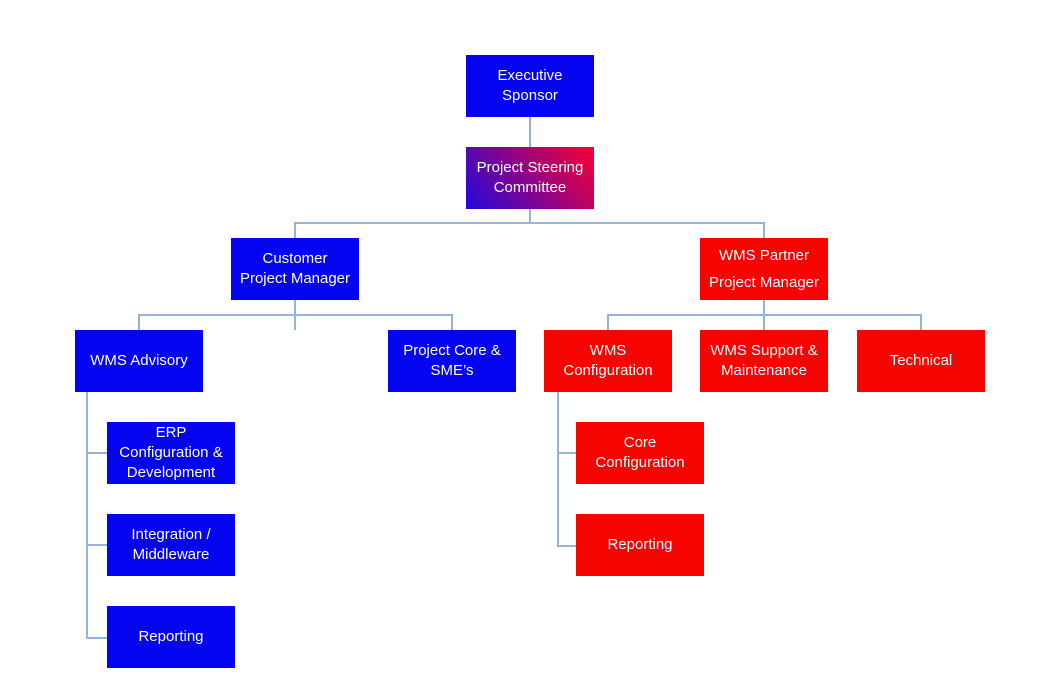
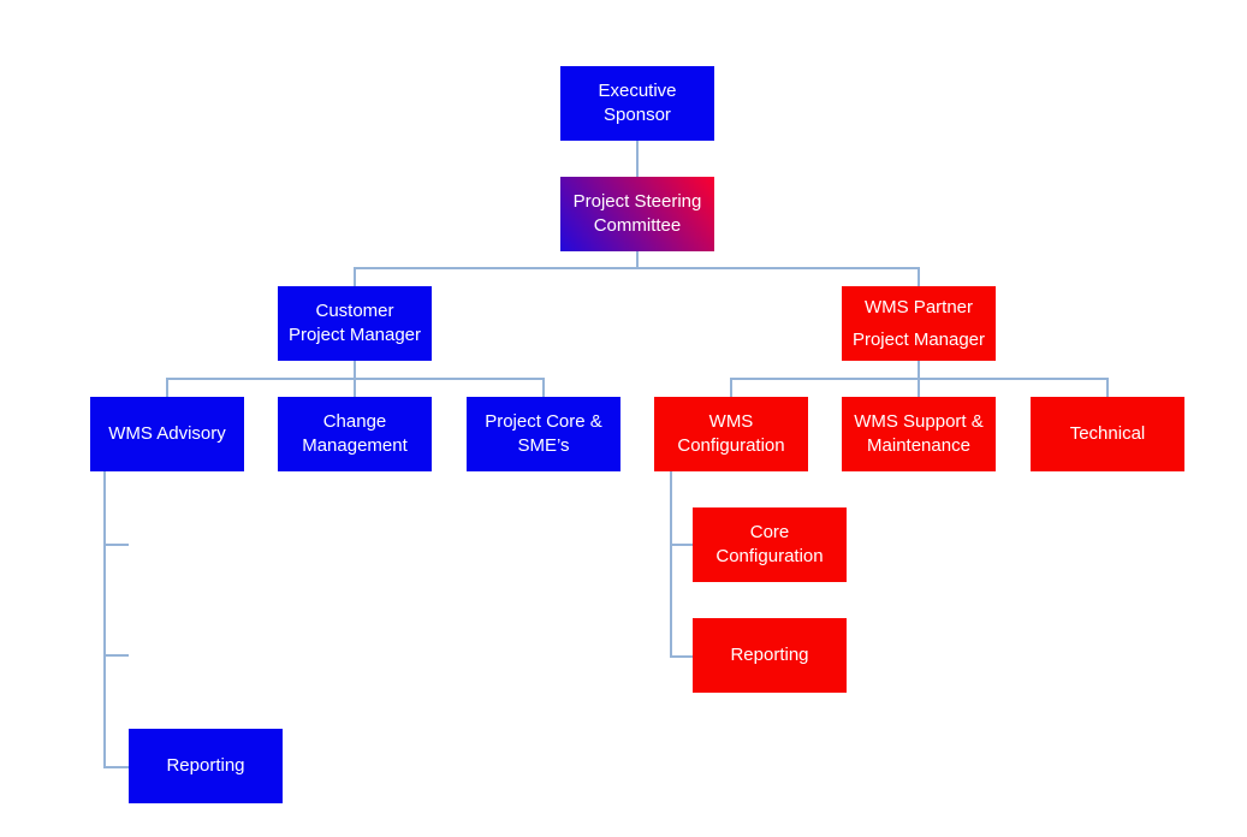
  Executive
  Sponsor
  Project Steering
  Committee
  Customer
  Project Manager
  WMS Partner
  Project Manager
  WMS Advisory
+ Change
+ Management
  Project Core &
  SME’s
  WMS
  Configuration
  WMS Support &
  Maintenance
  Technical
- ERP
- Configuration &
- Development
- Integration /
- Middleware
  Reporting
  Core
  Configuration
  Reporting
